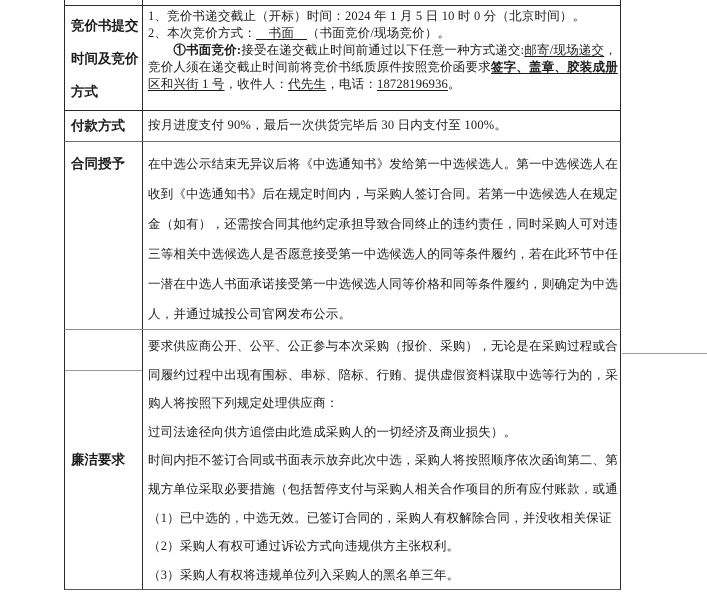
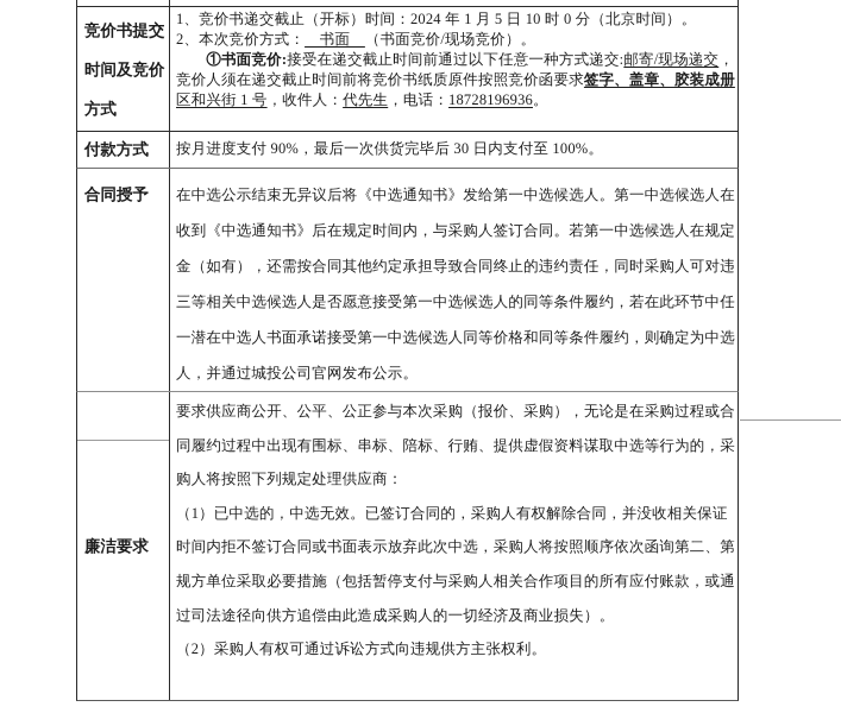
  竞价书提交
  时间及竞价
  方式
  1、竞价书递交截止（开标）时间：2024 年 1 月 5 日 10 时 0 分（北京时间）。
  2、本次竞价方式： 书面 （书面竞价/现场竞价）。
  ①书面竞价:接受在递交截止时间前通过以下任意一种方式递交:邮寄/现场递交，
  竞价人须在递交截止时间前将竞价书纸质原件按照竞价函要求签字、盖章、胶装成册
  区和兴街 1 号，收件人：代先生，电话：18728196936。
  付款方式
  按月进度支付 90%，最后一次供货完毕后 30 日内支付至 100%。
  合同授予
  在中选公示结束无异议后将《中选通知书》发给第一中选候选人。第一中选候选人在
  收到《中选通知书》后在规定时间内，与采购人签订合同。若第一中选候选人在规定
  金（如有），还需按合同其他约定承担导致合同终止的违约责任，同时采购人可对违
  三等相关中选候选人是否愿意接受第一中选候选人的同等条件履约，若在此环节中任
  一潜在中选人书面承诺接受第一中选候选人同等价格和同等条件履约，则确定为中选
  人，并通过城投公司官网发布公示。
  廉洁要求
  要求供应商公开、公平、公正参与本次采购（报价、采购），无论是在采购过程或合
  同履约过程中出现有围标、串标、陪标、行贿、提供虚假资料谋取中选等行为的，采
  购人将按照下列规定处理供应商：
- 过司法途径向供方追偿由此造成采购人的一切经济及商业损失）。
+ （1）已中选的，中选无效。已签订合同的，采购人有权解除合同，并没收相关保证
  时间内拒不签订合同或书面表示放弃此次中选，采购人将按照顺序依次函询第二、第
  规方单位采取必要措施（包括暂停支付与采购人相关合作项目的所有应付账款，或通
- （1）已中选的，中选无效。已签订合同的，采购人有权解除合同，并没收相关保证
+ 过司法途径向供方追偿由此造成采购人的一切经济及商业损失）。
  （2）采购人有权可通过诉讼方式向违规供方主张权利。
- （3）采购人有权将违规单位列入采购人的黑名单三年。
